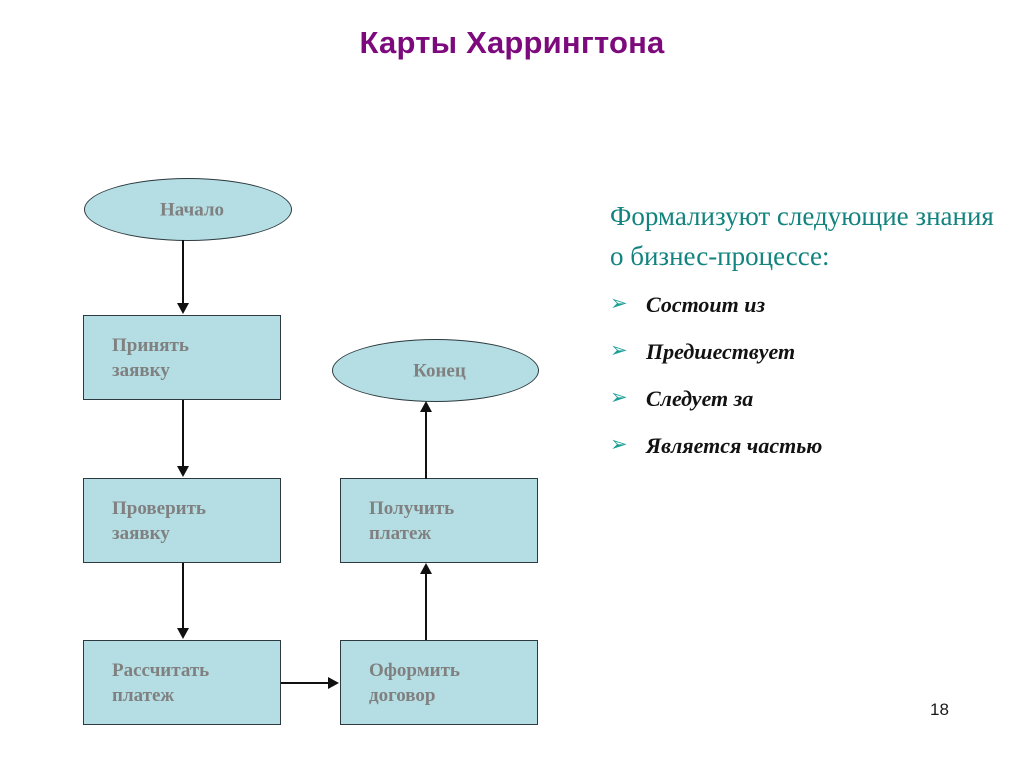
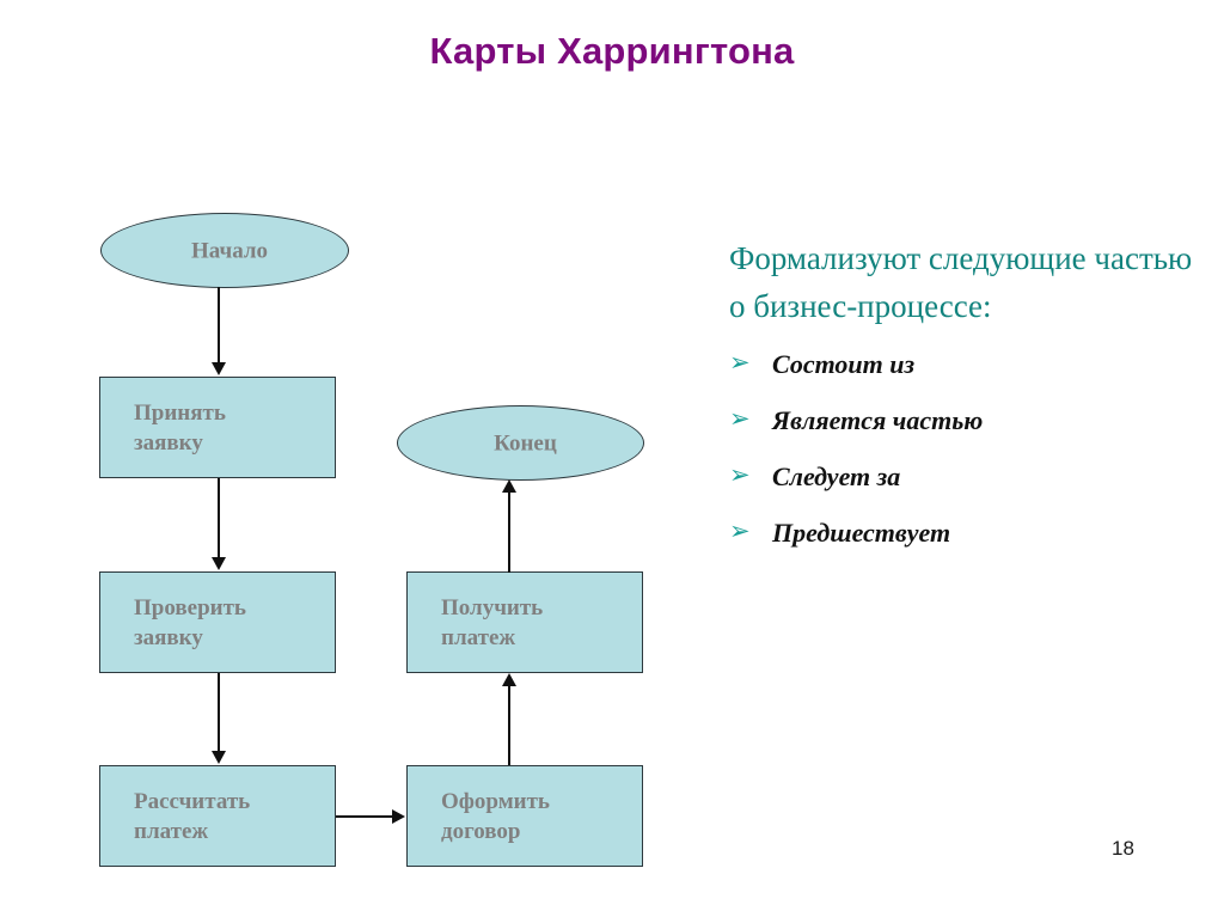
  Карты Харрингтона
  Начало
  Принять
  заявку
  Конец
  Проверить
  заявку
  Получить
  платеж
  Рассчитать
  платеж
  Оформить
  договор
- Формализуют следующие знания о бизнес-процессе:
+ Формализуют следующие частью о бизнес-процессе:
  ➢
  Состоит из
  ➢
- Предшествует
+ Является частью
  ➢
  Следует за
  ➢
- Является частью
+ Предшествует
  18
